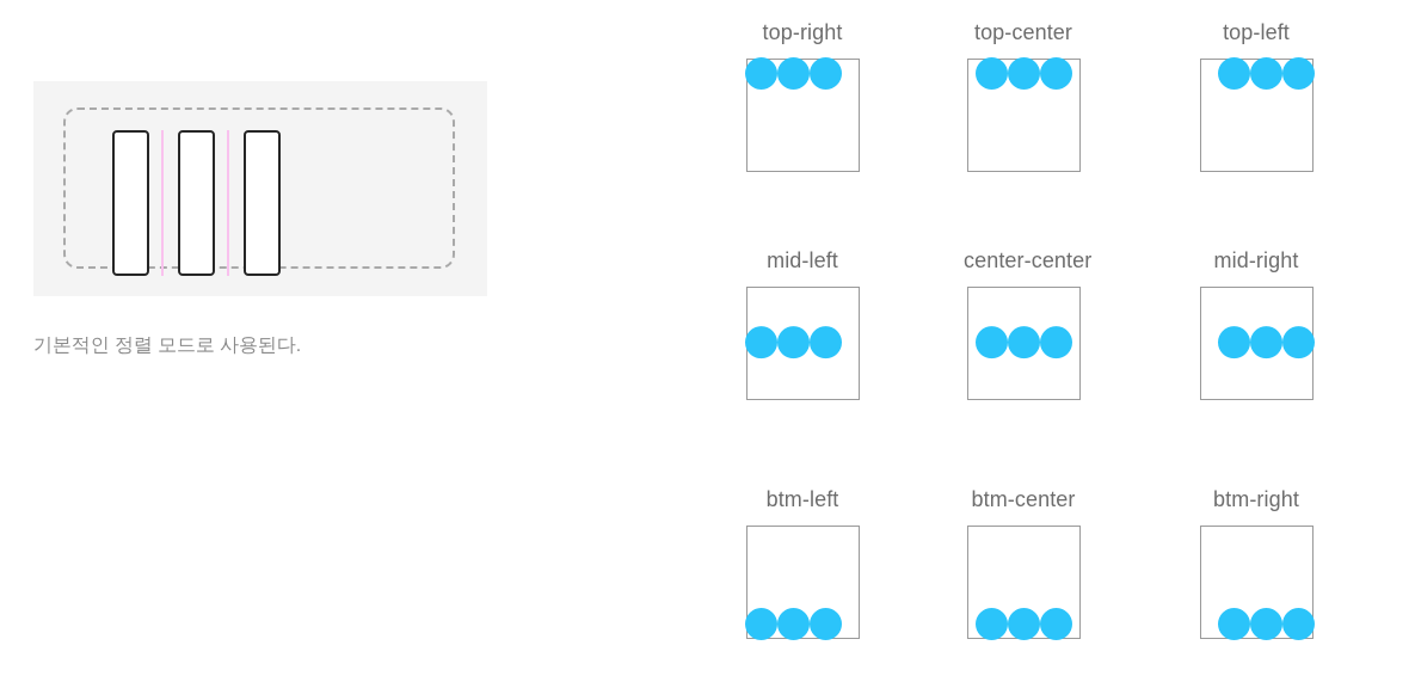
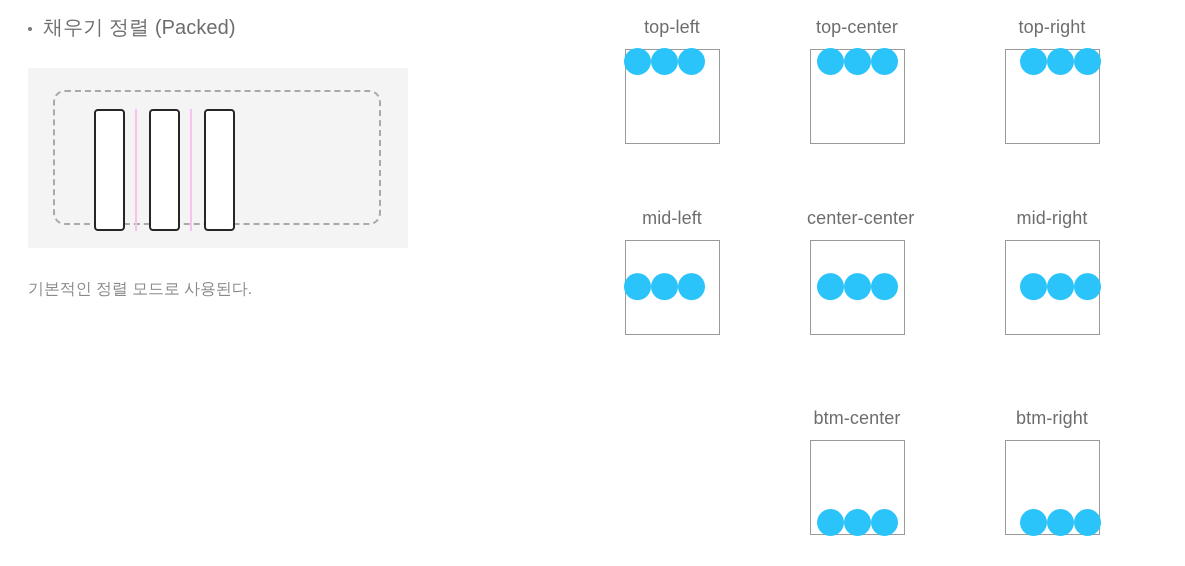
+ 채우기 정렬 (Packed)
  기본적인 정렬 모드로 사용된다.
- top-right
+ top-left
  top-center
- top-left
+ top-right
  mid-left
  center-center
  mid-right
- btm-left
  btm-center
  btm-right
